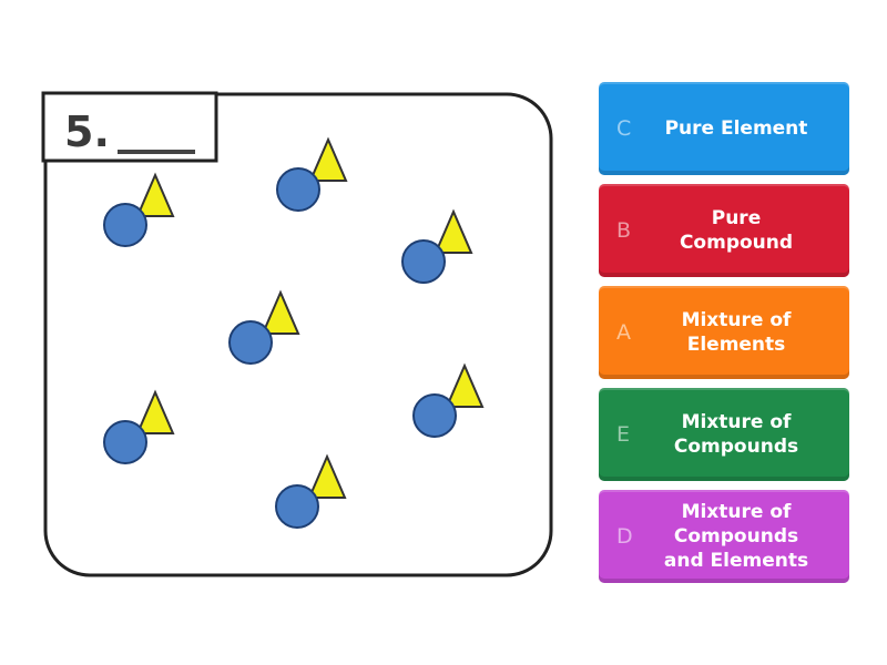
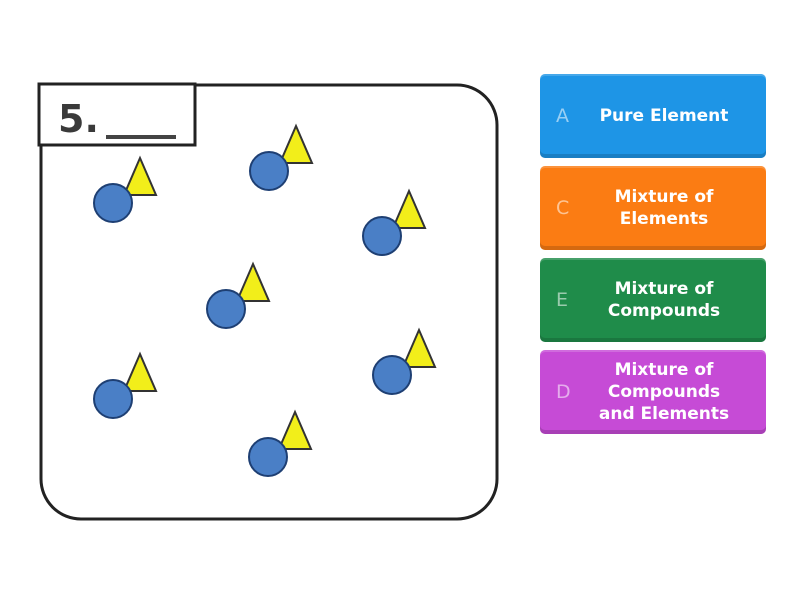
  5.
- C
+ A
  Pure Element
- B
- Pure
- Compound
- A
+ C
  Mixture of
  Elements
  E
  Mixture of
  Compounds
  D
  Mixture of
  Compounds
  and Elements
